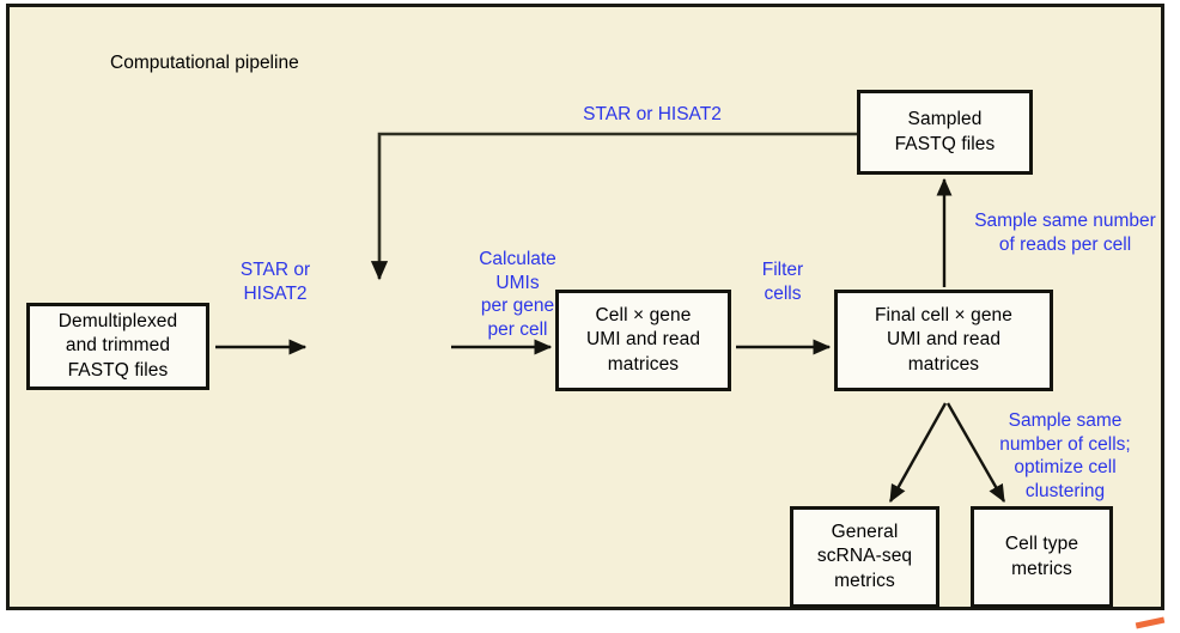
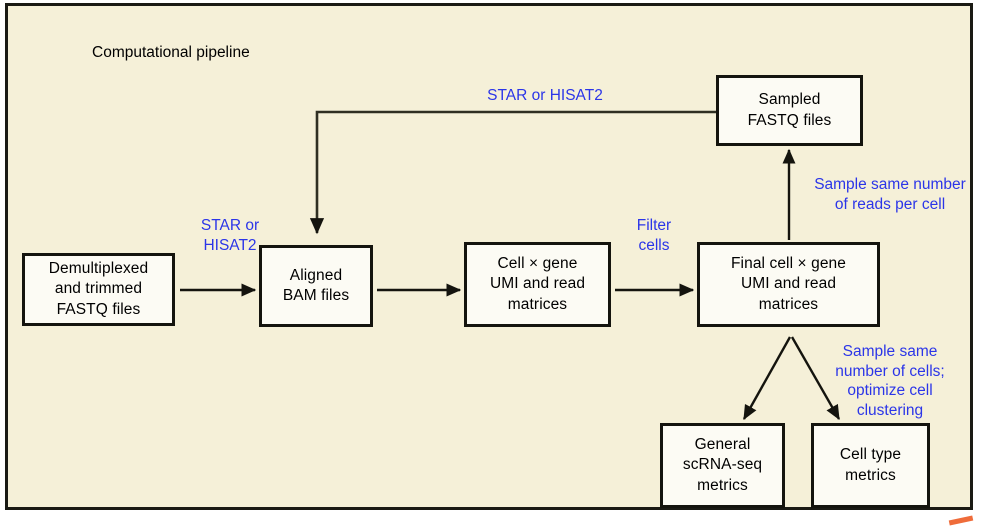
  Computational pipeline
  Demultiplexed
  and trimmed
  FASTQ files
+ Aligned
+ BAM files
  Cell × gene
  UMI and read
  matrices
  Final cell × gene
  UMI and read
  matrices
  Sampled
  FASTQ files
  General
  scRNA-seq
  metrics
  Cell type
  metrics
  STAR or
  HISAT2
- Calculate UMIs
- per gene
- per cell
  Filter
  cells
  STAR or HISAT2
  Sample same number
  of reads per cell
  Sample same
  number of cells;
  optimize cell
  clustering
